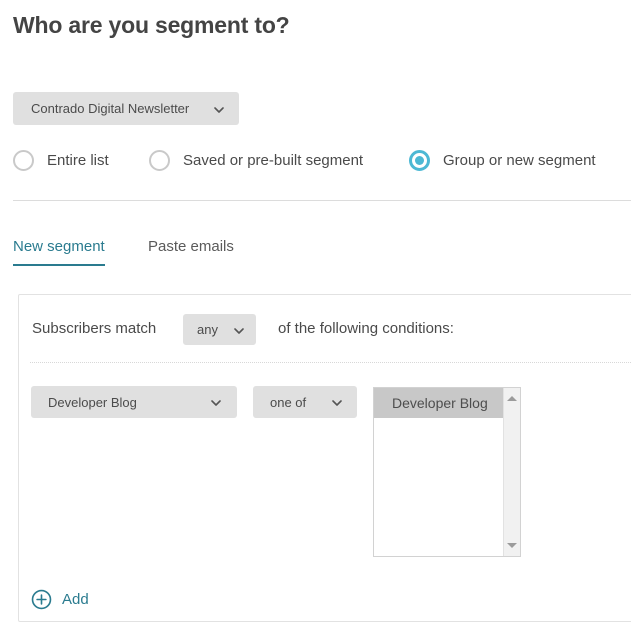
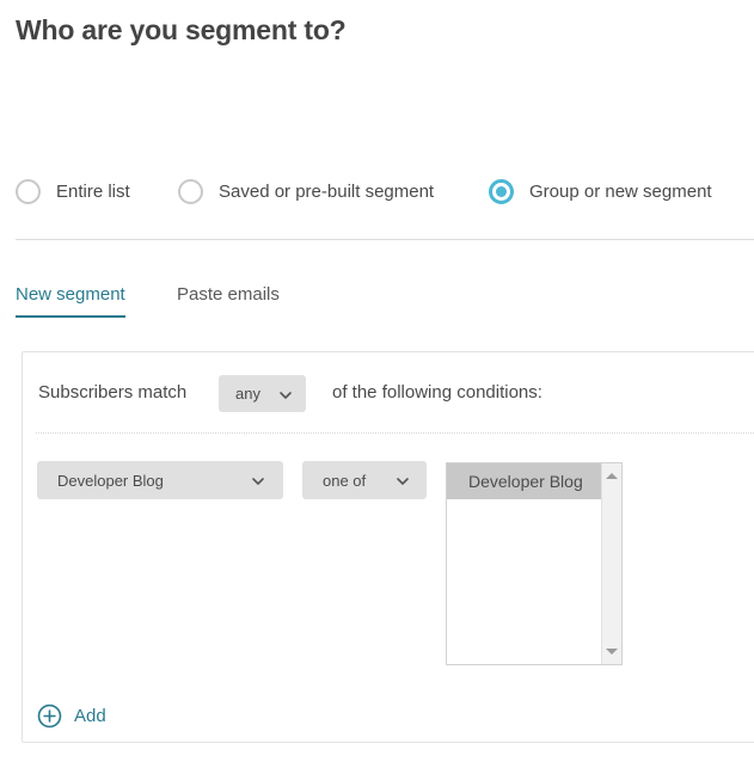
  Who are you segment to?
- Contrado Digital Newsletter
  Entire list
  Saved or pre-built segment
  Group or new segment
  New segment
  Paste emails
  Subscribers match
  any
  of the following conditions:
  Developer Blog
  one of
  Developer Blog
  Add
